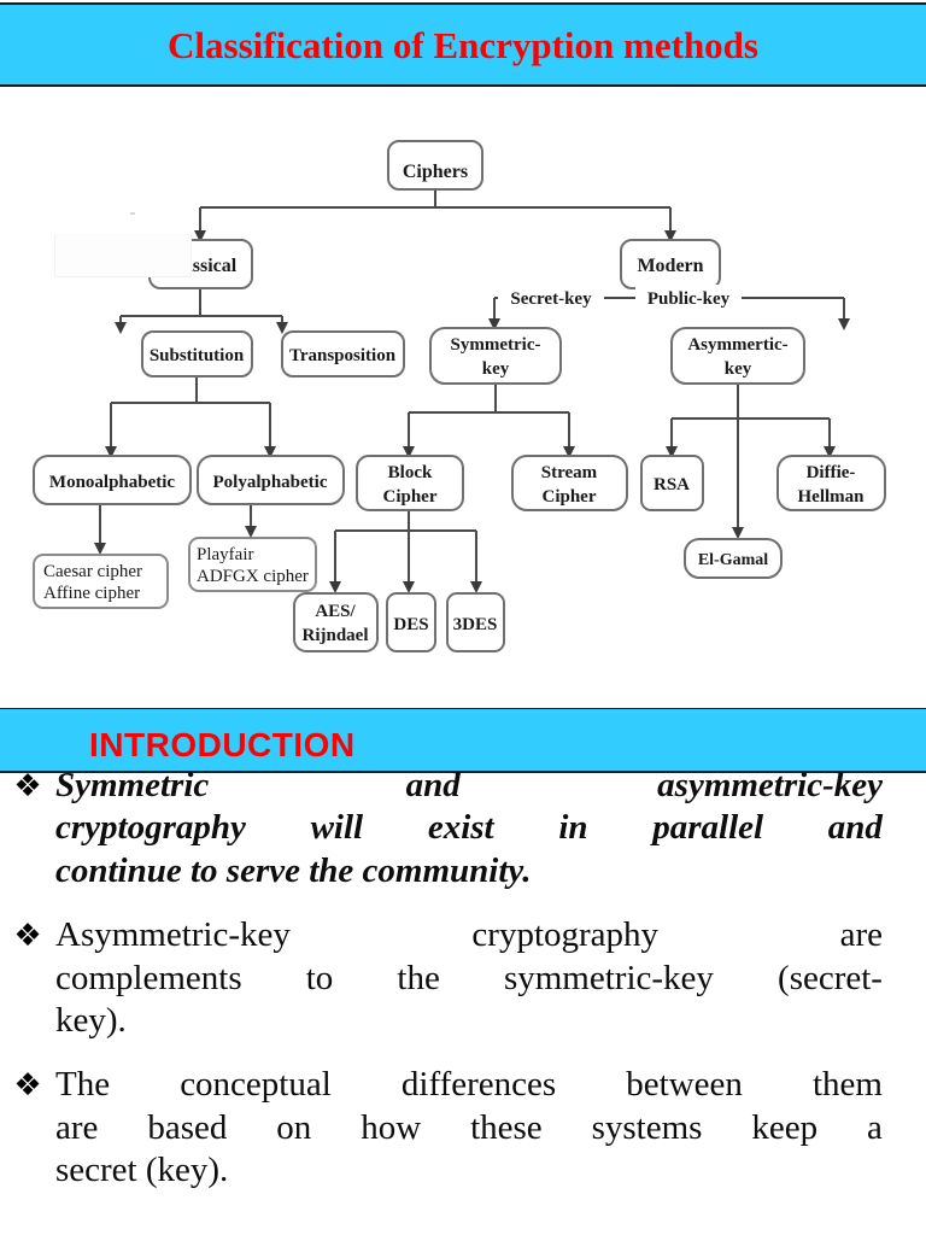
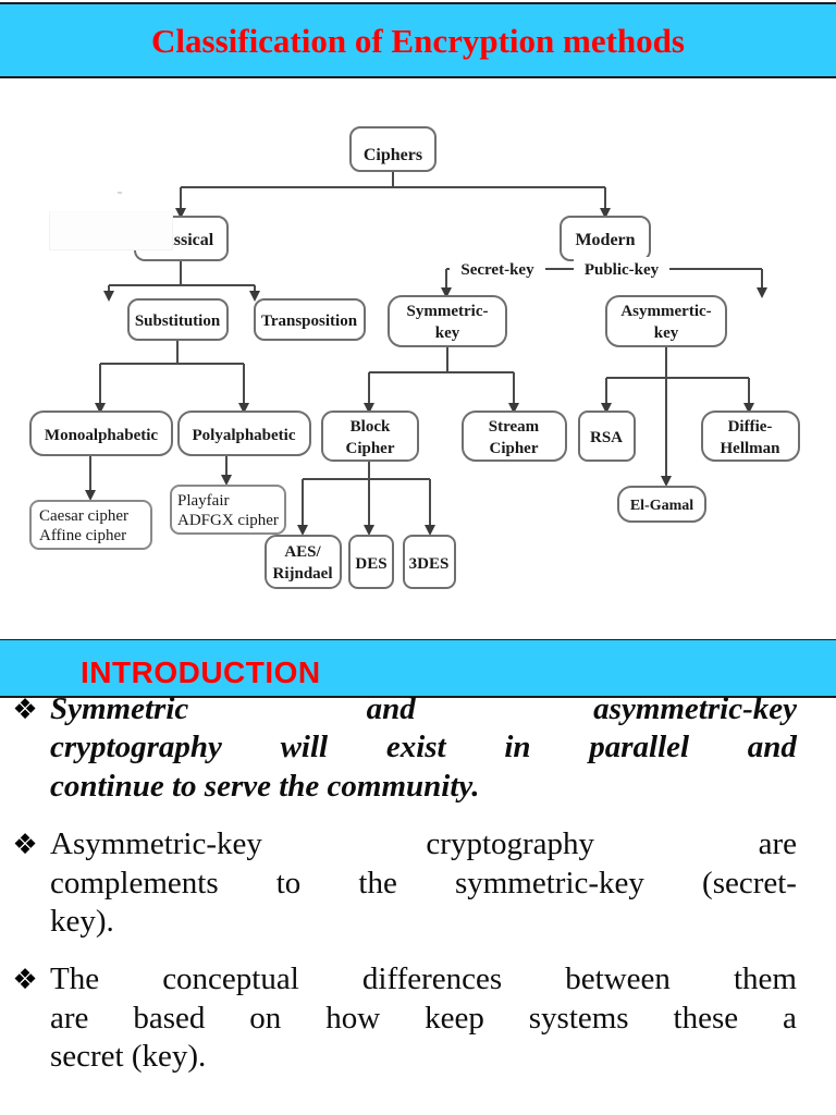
  Classification of Encryption methods
  Ciphers
  Modern
  Secret-key
  Public-key
  Substitution
  Transposition
  Symmetric-
  key
  Asymmertic-
  key
  Monoalphabetic
  Polyalphabetic
  Block
  Cipher
  Stream
  Cipher
  RSA
  Diffie-
  Hellman
  El-Gamal
  Caesar cipher
  Affine cipher
  Playfair
  ADFGX cipher
  AES/
  Rijndael
  DES
  3DES
  INTRODUCTION
  ❖
  Symmetric
  and
  asymmetric-key
  cryptography
  will
  exist
  in
  parallel
  and
  continue to serve the community.
  ❖
  Asymmetric-key
  cryptography
  are
  complements
  to
  the
  symmetric-key
  (secret-
  key).
  ❖
  The
  conceptual
  differences
  between
  them
  are
  based
  on
  how
- these
+ keep
  systems
- keep
+ these
  a
  secret (key).
